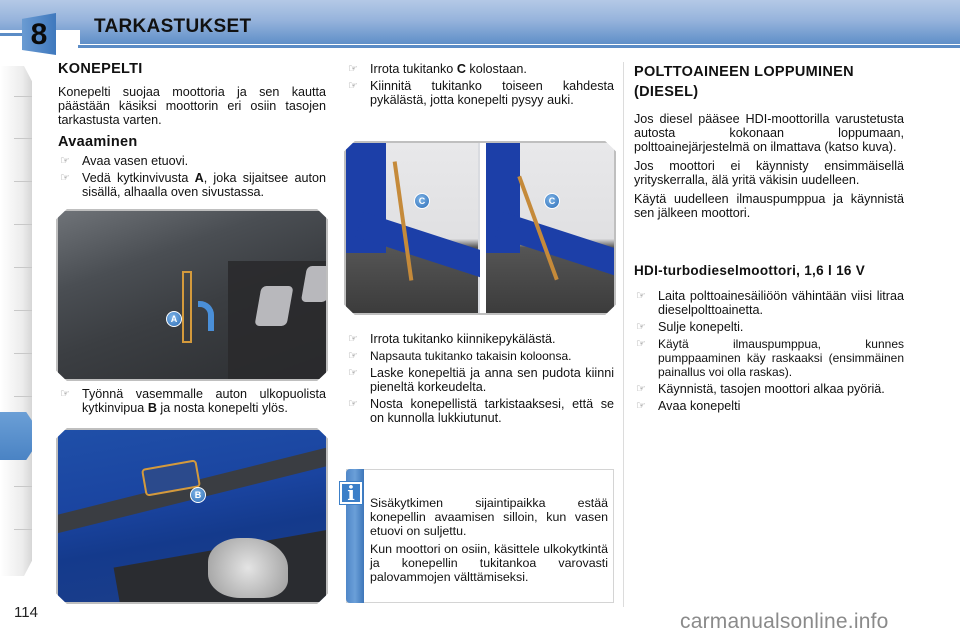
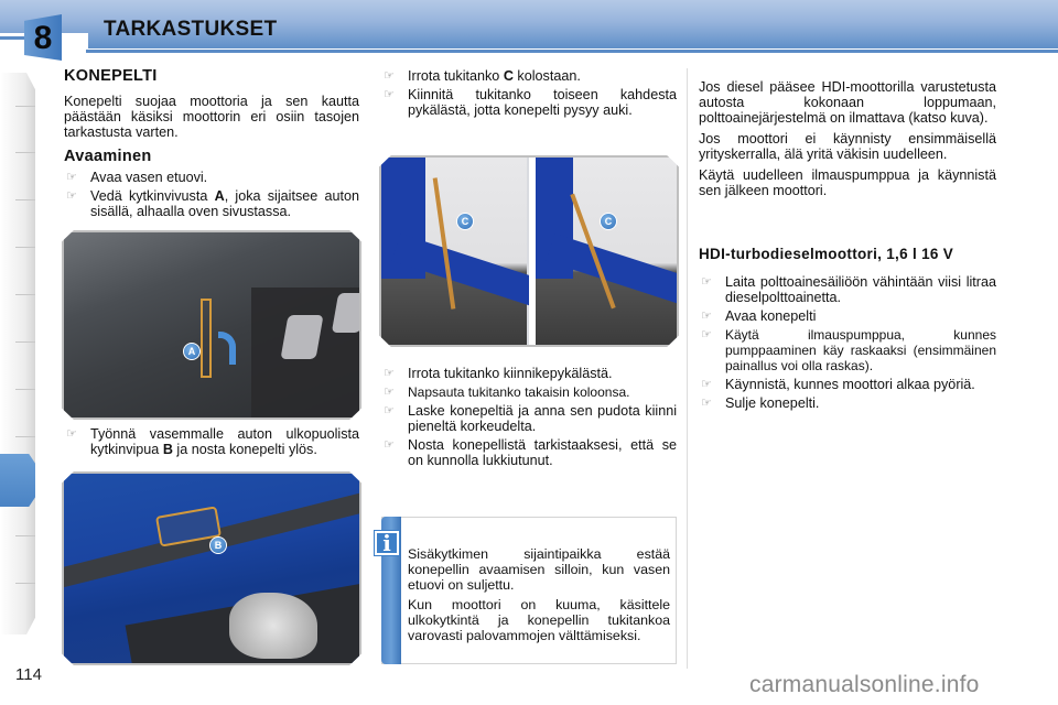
  8
  TARKASTUKSET
  KONEPELTI
  Konepelti suojaa moottoria ja sen kautta päästään käsiksi moottorin eri osiin tasojen tarkastusta varten.
  Avaaminen
  ☞
  Avaa vasen etuovi.
  ☞
  Vedä kytkinvivusta A, joka sijaitsee auton sisällä, alhaalla oven sivustassa.
  A
  ☞
  Työnnä vasemmalle auton ulkopuolista kytkinvipua B ja nosta konepelti ylös.
  B
  ☞
  Irrota tukitanko C kolostaan.
  ☞
  Kiinnitä tukitanko toiseen kahdesta pykälästä, jotta konepelti pysyy auki.
  C
  C
  ☞
  Irrota tukitanko kiinnikepykälästä.
  ☞
  Napsauta tukitanko takaisin koloonsa.
  ☞
  Laske konepeltiä ja anna sen pudota kiinni pieneltä korkeudelta.
  ☞
  Nosta konepellistä tarkistaaksesi, että se on kunnolla lukkiutunut.
  i
  Sisäkytkimen sijaintipaikka estää konepellin avaamisen silloin, kun vasen etuovi on suljettu.
- Kun moottori on osiin, käsittele ulkokytkintä ja konepellin tukitankoa varovasti palovammojen välttämiseksi.
+ Kun moottori on kuuma, käsittele ulkokytkintä ja konepellin tukitankoa varovasti palovammojen välttämiseksi.
- POLTTOAINEEN LOPPUMINEN (DIESEL)
  Jos diesel pääsee HDI-moottorilla varustetusta autosta kokonaan loppumaan, polttoainejärjestelmä on ilmattava (katso kuva).
  Jos moottori ei käynnisty ensimmäisellä yrityskerralla, älä yritä väkisin uudelleen.
  Käytä uudelleen ilmauspumppua ja käynnistä sen jälkeen moottori.
  HDI-turbodieselmoottori, 1,6 l 16 V
  ☞
  Laita polttoainesäiliöön vähintään viisi litraa dieselpolttoainetta.
  ☞
- Sulje konepelti.
+ Avaa konepelti
  ☞
  Käytä ilmauspumppua, kunnes pumppaaminen käy raskaaksi (ensimmäinen painallus voi olla raskas).
  ☞
- Käynnistä, tasojen moottori alkaa pyöriä.
+ Käynnistä, kunnes moottori alkaa pyöriä.
  ☞
- Avaa konepelti
+ Sulje konepelti.
  114
  carmanualsonline.info
